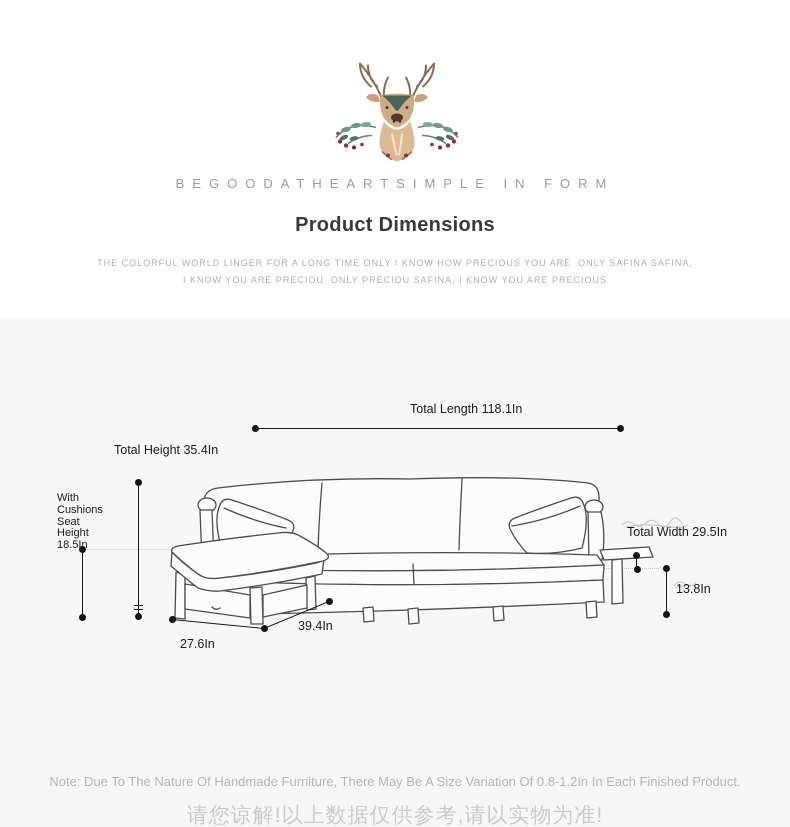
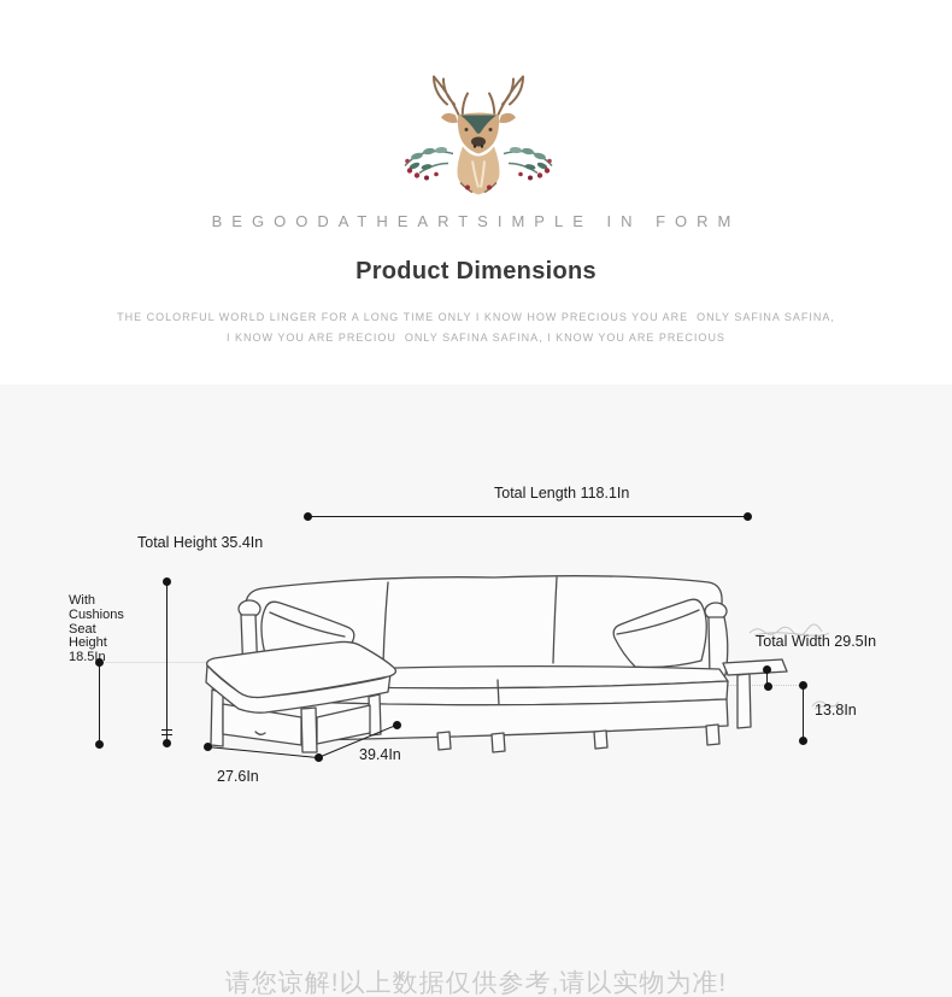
  BEGOODATHEARTSIMPLE IN FORM
  Product Dimensions
  THE COLORFUL WORLD LINGER FOR A LONG TIME ONLY I KNOW HOW PRECIOUS YOU ARE ONLY SAFINA SAFINA,
- I KNOW YOU ARE PRECIOU ONLY PRECIOU SAFINA, I KNOW YOU ARE PRECIOUS
+ I KNOW YOU ARE PRECIOU ONLY SAFINA SAFINA, I KNOW YOU ARE PRECIOUS
  Total Length 118.1In
  Total Height 35.4In
  With
  Cushions
  Seat
  Height
  18.5In
  Total Width 29.5In
  13.8In
  27.6In
  39.4In
- Note: Due To The Nature Of Handmade Furniture, There May Be A Size Variation Of 0.8-1.2In In Each Finished Product.
  请您谅解!以上数据仅供参考,请以实物为准!
